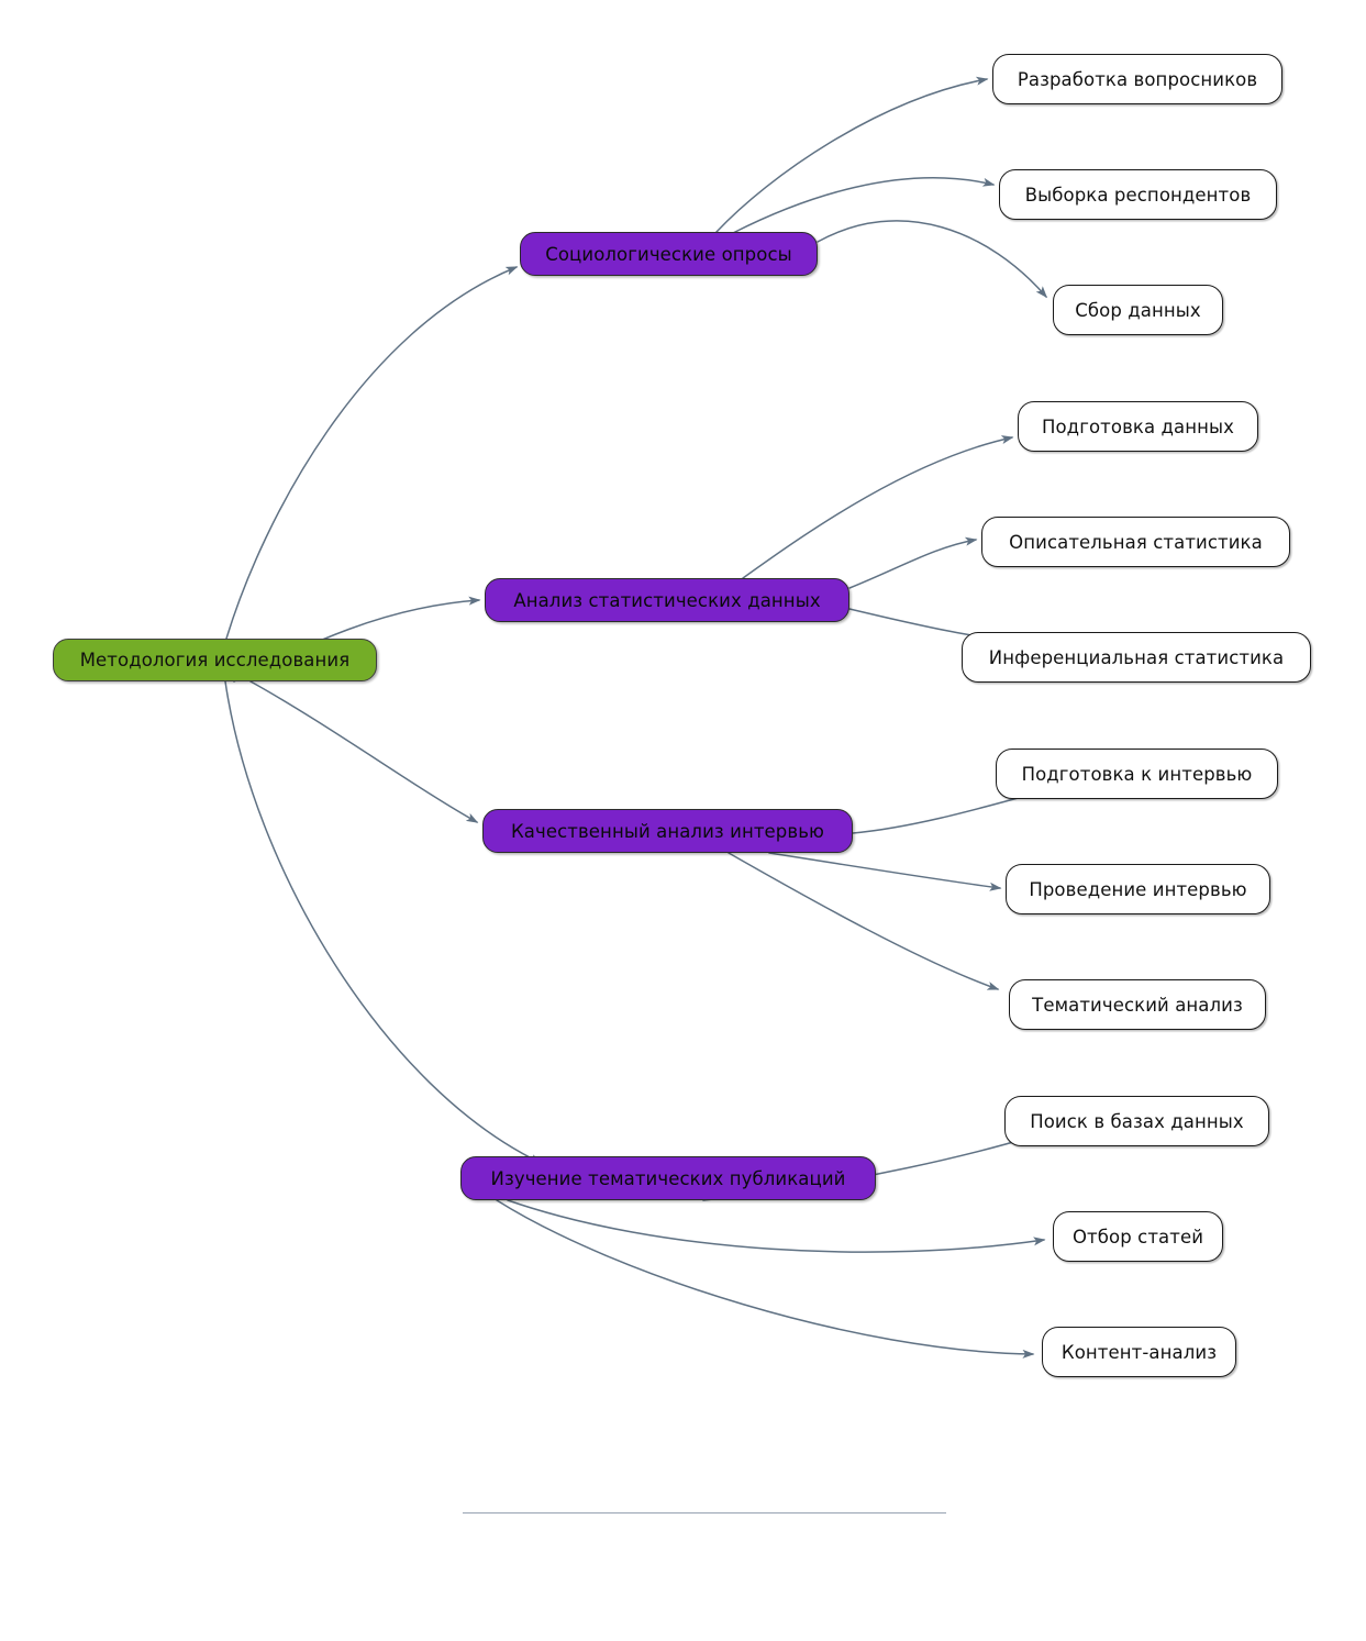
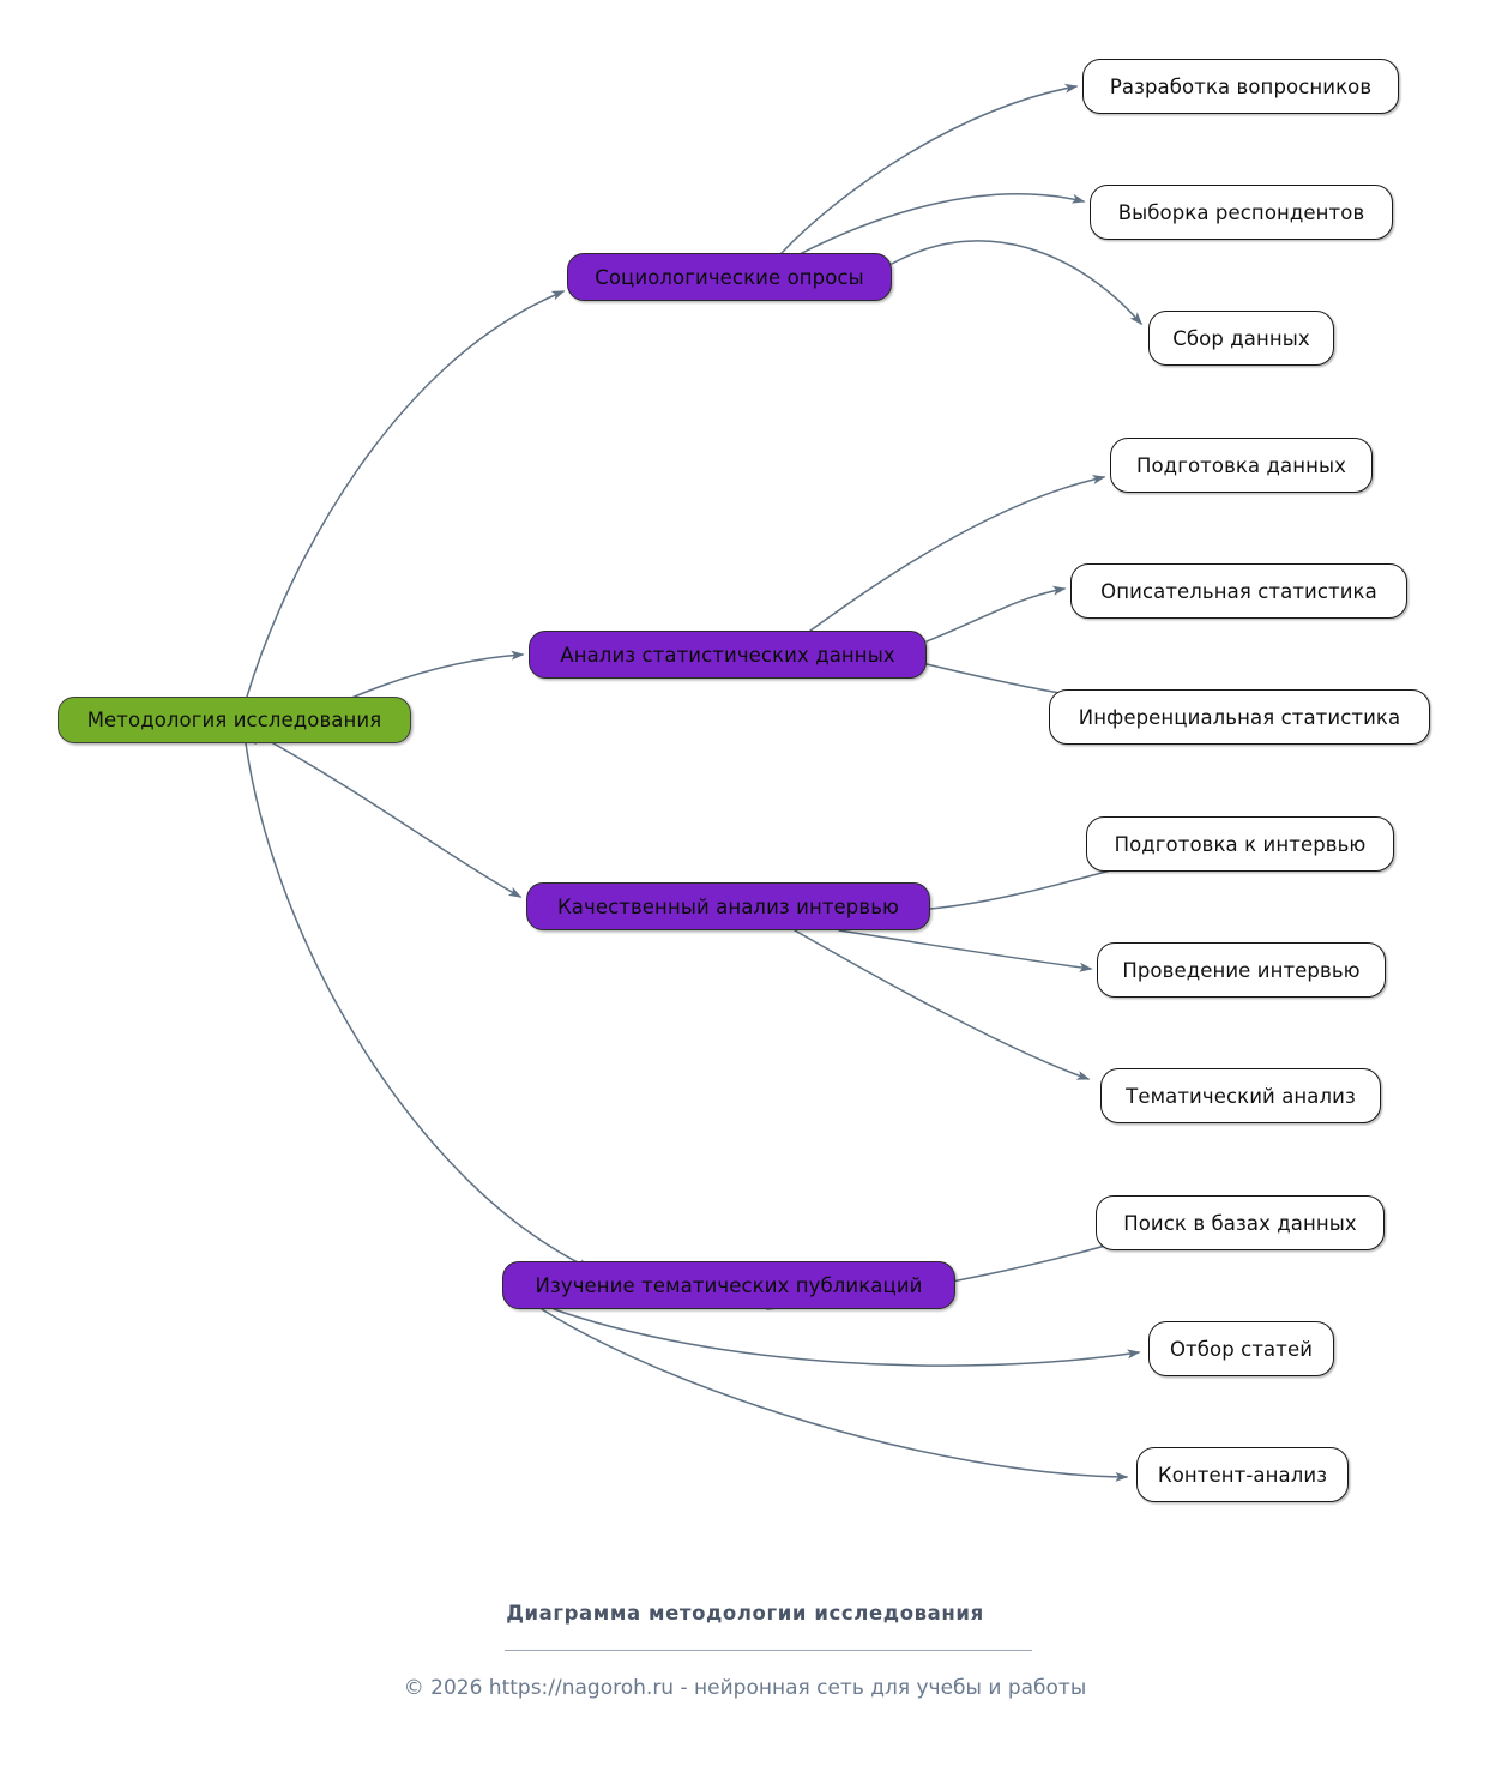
  Методология исследования
  Социологические опросы
  Разработка вопросников
  Выборка респондентов
  Сбор данных
  Анализ статистических данных
  Подготовка данных
  Описательная статистика
  Инференциальная статистика
  Качественный анализ интервью
  Подготовка к интервью
  Проведение интервью
  Тематический анализ
  Изучение тематических публикаций
  Поиск в базах данных
  Отбор статей
  Контент-анализ
+ Диаграмма методологии исследования
+ © 2026 https://nagoroh.ru - нейронная сеть для учебы и работы
